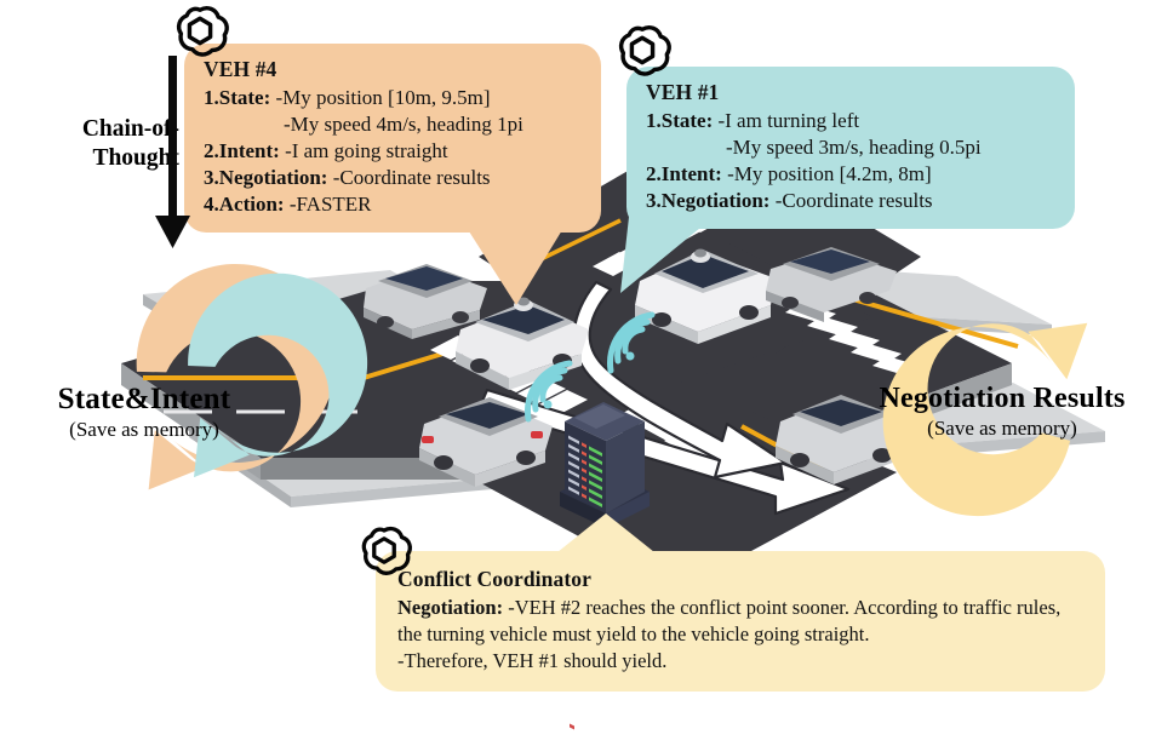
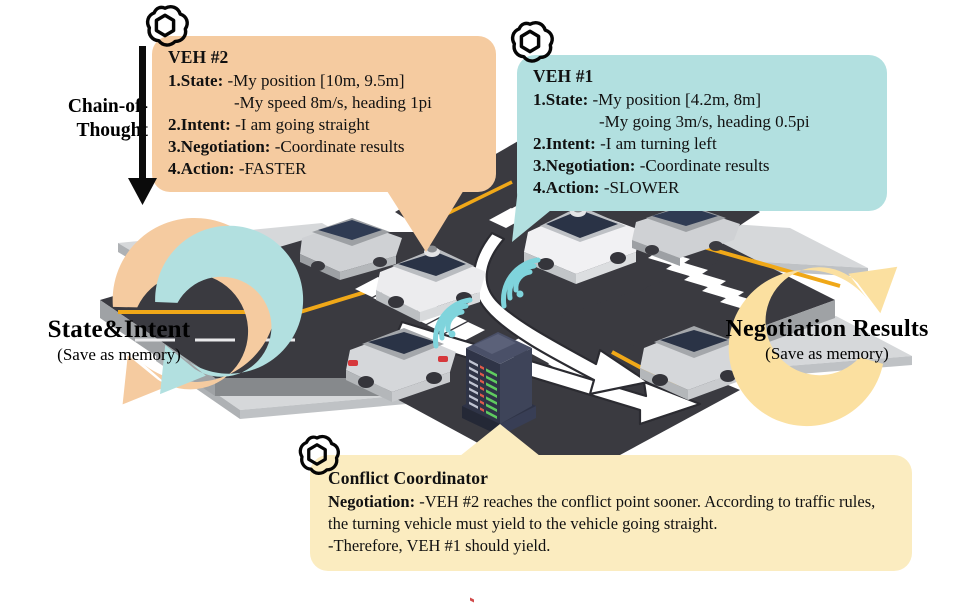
- VEH #4
+ VEH #2
  1.State: -My position [10m, 9.5m]
- -My speed 4m/s, heading 1pi
+ -My speed 8m/s, heading 1pi
  2.Intent: -I am going straight
  3.Negotiation: -Coordinate results
  4.Action: -FASTER
  VEH #1
- 1.State: -I am turning left
+ 1.State: -My position [4.2m, 8m]
- -My speed 3m/s, heading 0.5pi
+ -My going 3m/s, heading 0.5pi
- 2.Intent: -My position [4.2m, 8m]
+ 2.Intent: -I am turning left
  3.Negotiation: -Coordinate results
+ 4.Action: -SLOWER
  Conflict Coordinator
  Negotiation: -VEH #2 reaches the conflict point sooner. According to traffic rules, the turning vehicle must yield to the vehicle going straight.
  -Therefore, VEH #1 should yield.
  Chain-of
  Though
  State&Intent
  (Save as memory)
  Negotiation Results
  (Save as memory)
